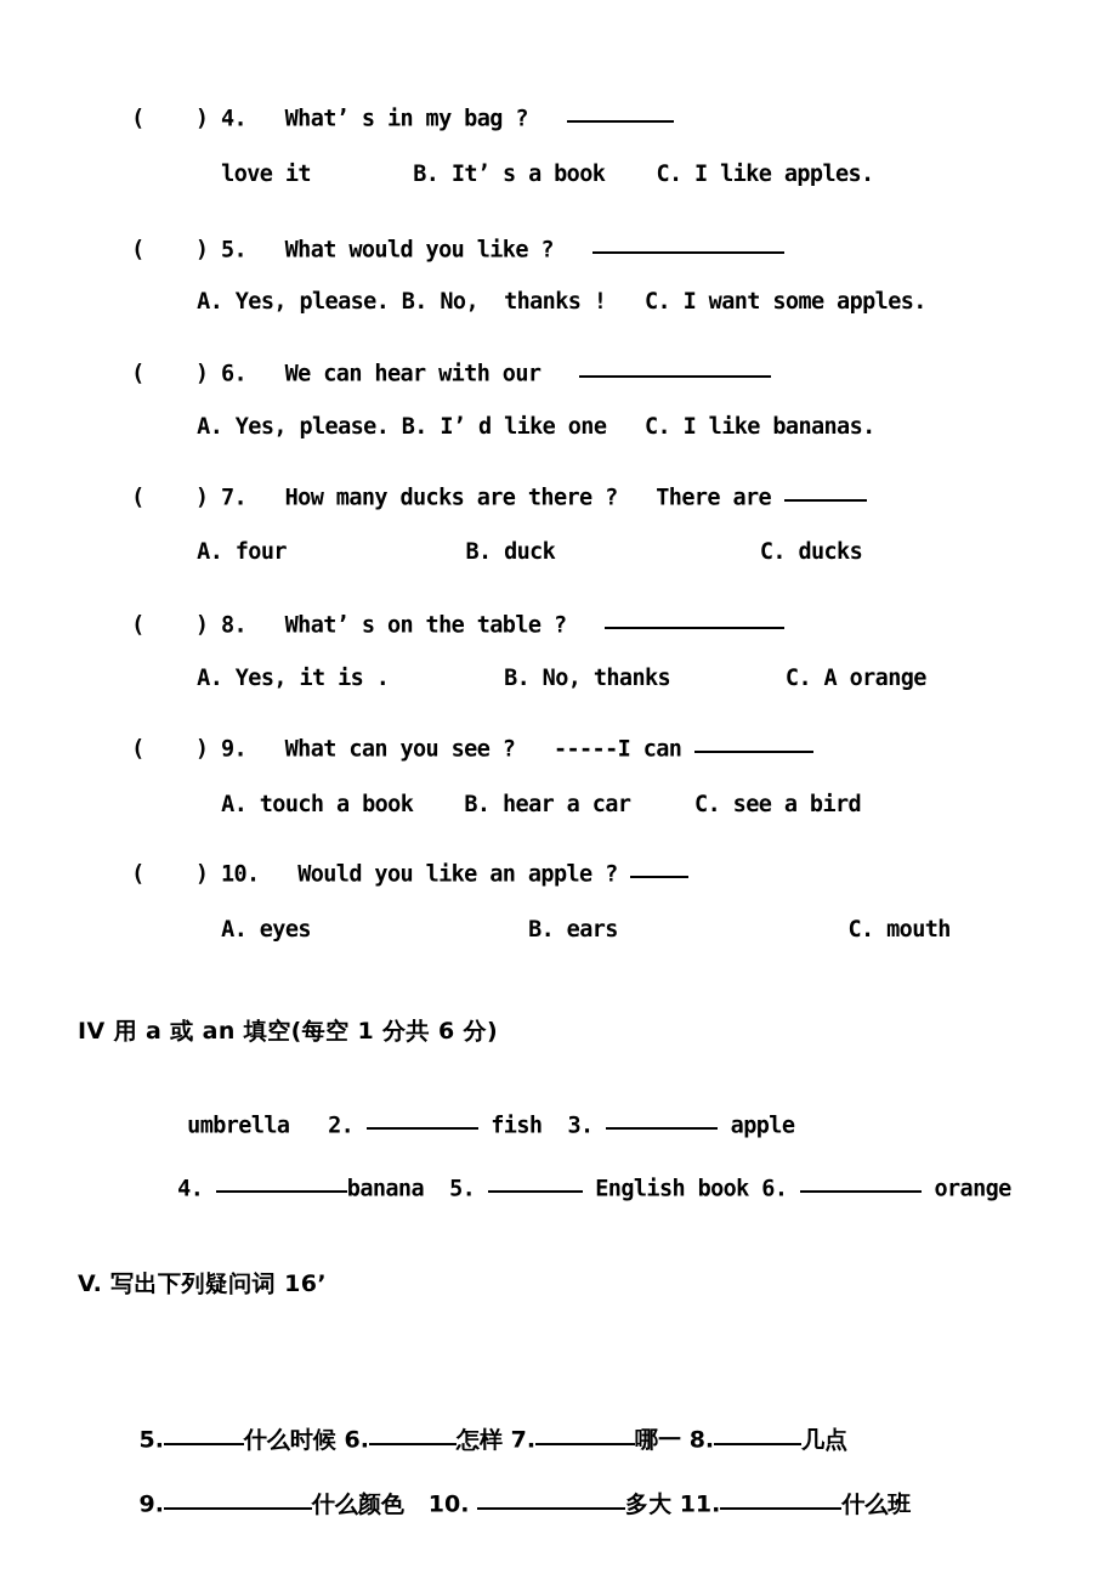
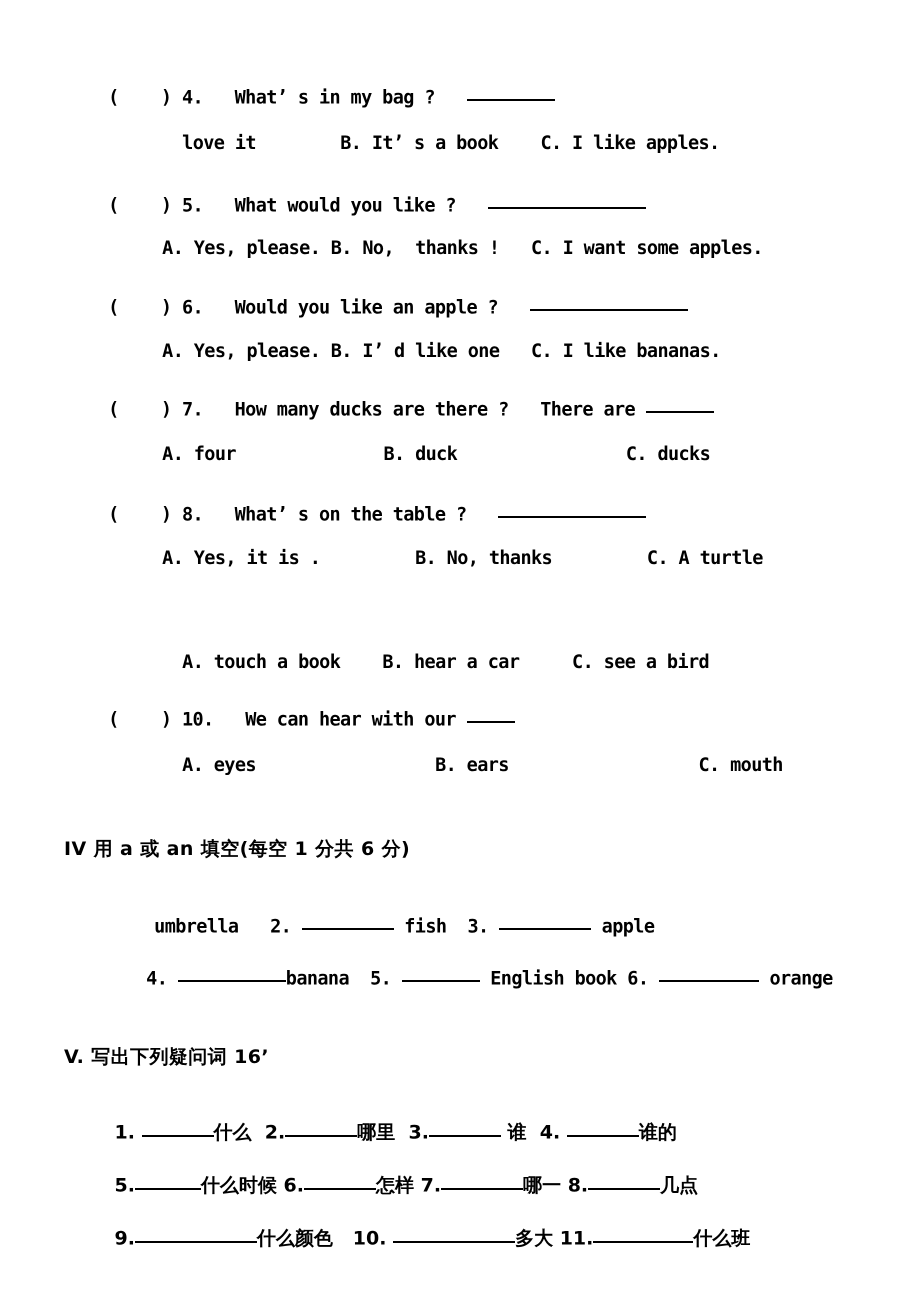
  ( ) 4. What’ s in my bag ?
  love it B. It’ s a book C. I like apples.
  ( ) 5. What would you like ?
  A. Yes, please. B. No, thanks ! C. I want some apples.
- ( ) 6. We can hear with our
+ ( ) 6. Would you like an apple ?
  A. Yes, please. B. I’ d like one C. I like bananas.
  ( ) 7. How many ducks are there ? There are
  A. four B. duck C. ducks
  ( ) 8. What’ s on the table ?
- A. Yes, it is . B. No, thanks C. A orange
+ A. Yes, it is . B. No, thanks C. A turtle
- ( ) 9. What can you see ? -----I can
  A. touch a book B. hear a car C. see a bird
- ( ) 10. Would you like an apple ?
+ ( ) 10. We can hear with our
  A. eyes B. ears C. mouth
  IV 用 a 或 an 填空(每空 1 分共 6 分)
  umbrella 2. fish 3. apple
  4. banana 5. English book 6. orange
  V. 写出下列疑问词 16’
+ 1. 什么 2. 哪里 3. 谁 4. 谁的
  5. 什么时候 6. 怎样 7. 哪一 8. 几点
  9. 什么颜色 10. 多大 11. 什么班
